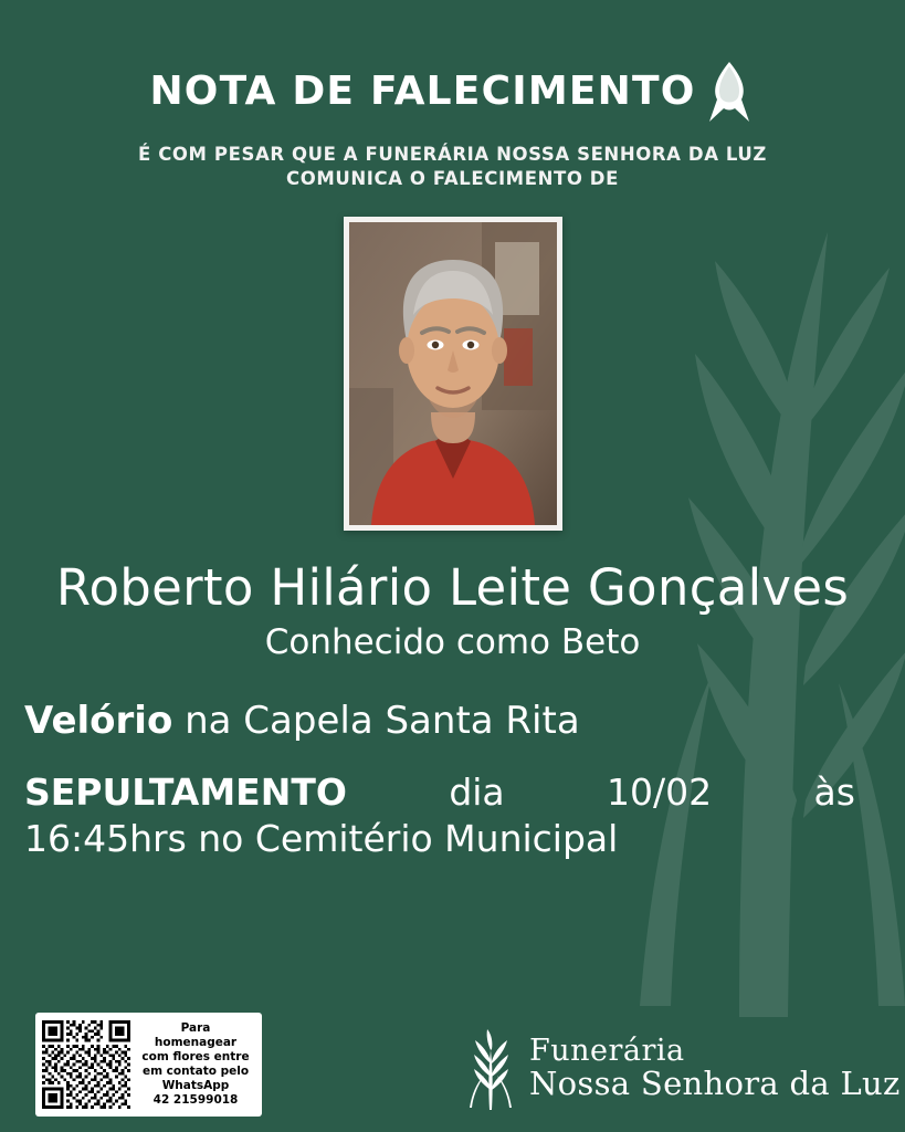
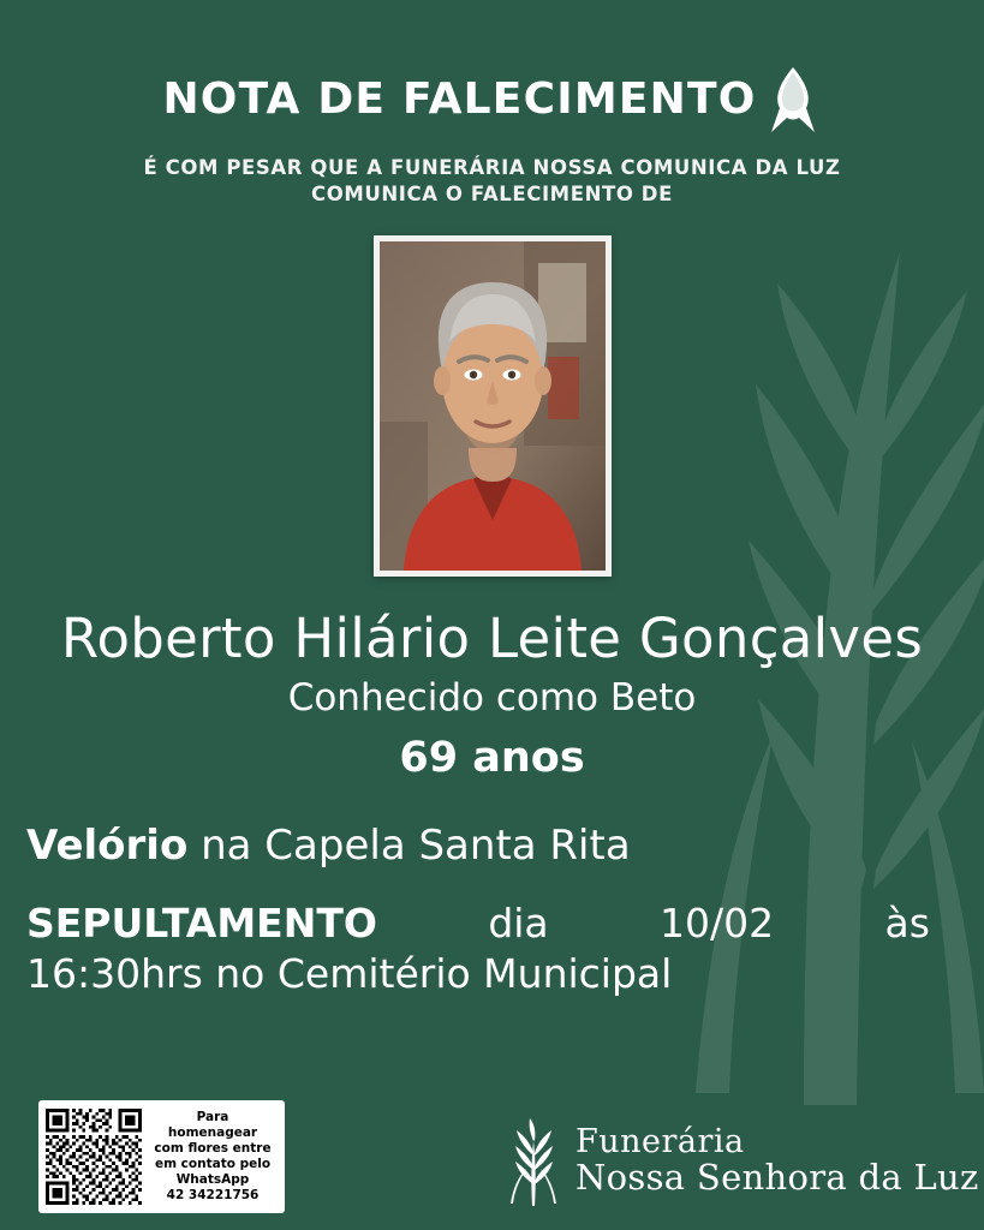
  NOTA DE FALECIMENTO
- É COM PESAR QUE A FUNERÁRIA NOSSA SENHORA DA LUZ
+ É COM PESAR QUE A FUNERÁRIA NOSSA COMUNICA DA LUZ
  COMUNICA O FALECIMENTO DE
  Roberto Hilário Leite Gonçalves
  Conhecido como Beto
+ 69 anos
  Velório na Capela Santa Rita
  SEPULTAMENTO
  dia
  10/02
  às
- 16:45hrs no Cemitério Municipal
+ 16:30hrs no Cemitério Municipal
  Para
  homenagear
  com flores entre
  em contato pelo
  WhatsApp
- 42 21599018
+ 42 34221756
  Funerária
  Nossa Senhora da Luz
